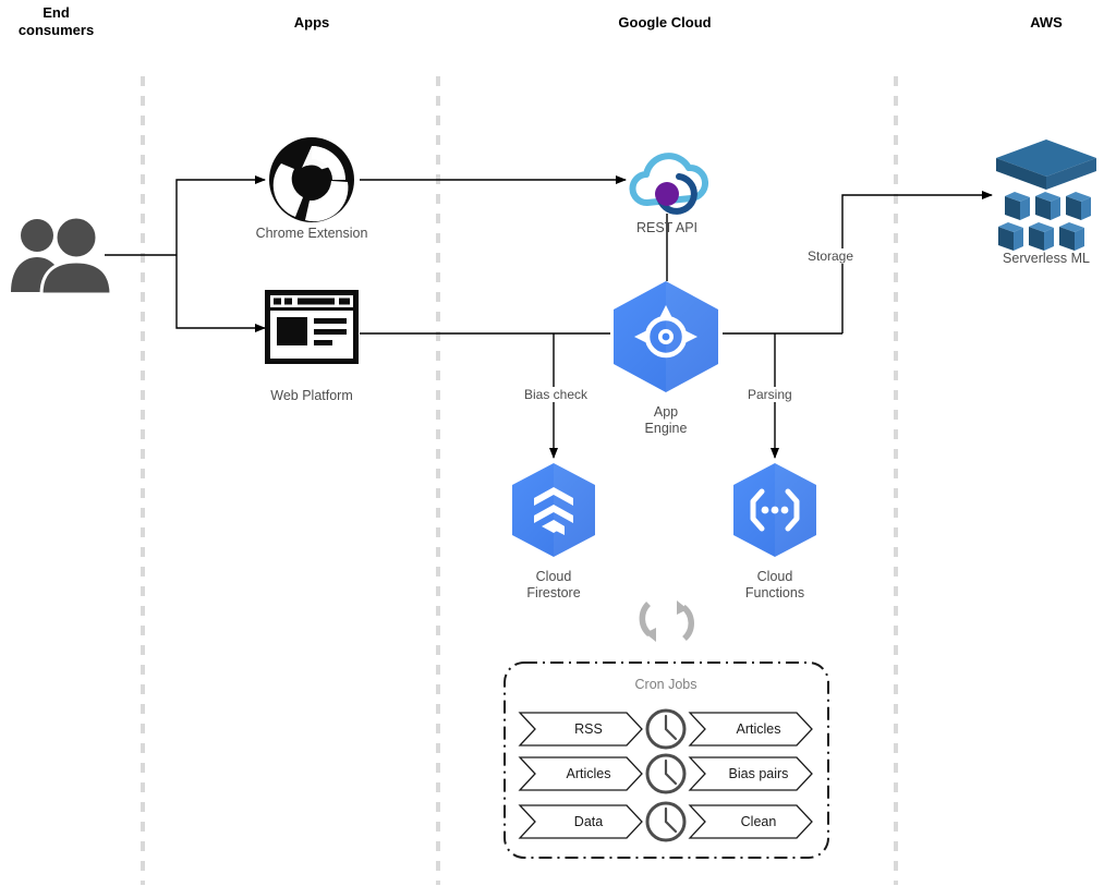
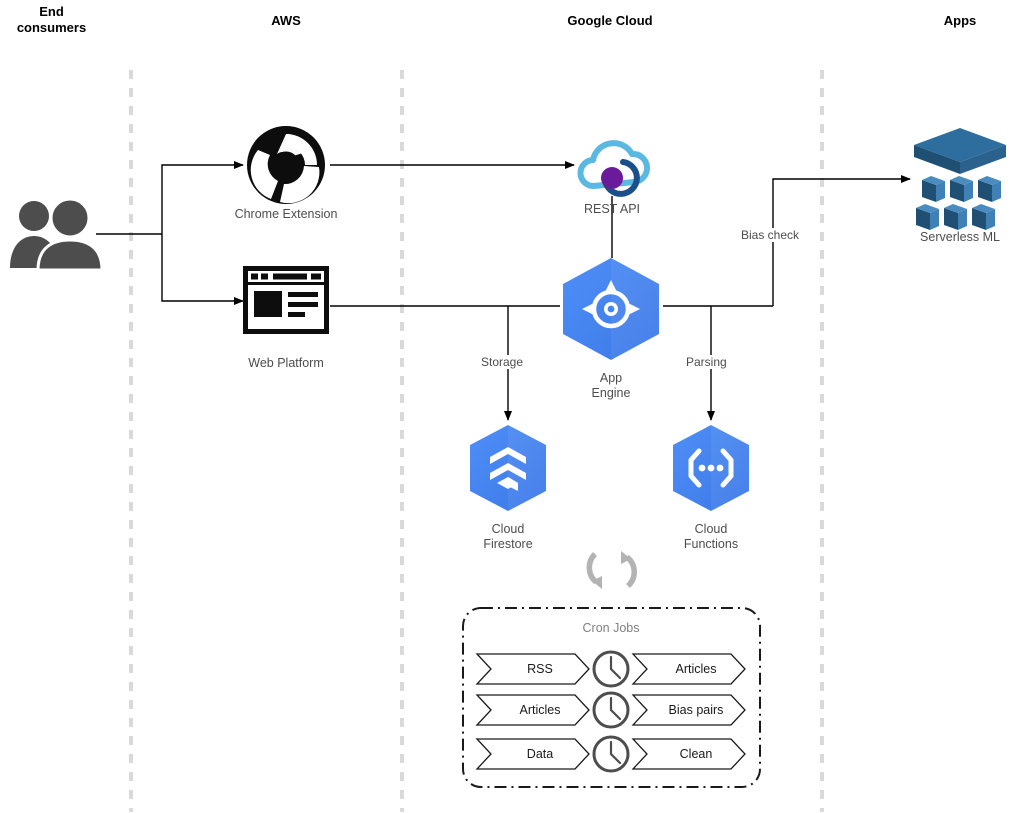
  End
  consumers
- Apps
+ AWS
  Google Cloud
- AWS
+ Apps
  Chrome Extension
  Web Platform
  REST API
  App
  Engine
  Cloud
  Firestore
  Cloud
  Functions
  Serverless ML
- Bias check
+ Storage
  Parsing
- Storage
+ Bias check
  Cron Jobs
  RSS
  Articles
  Articles
  Bias pairs
  Data
  Clean
